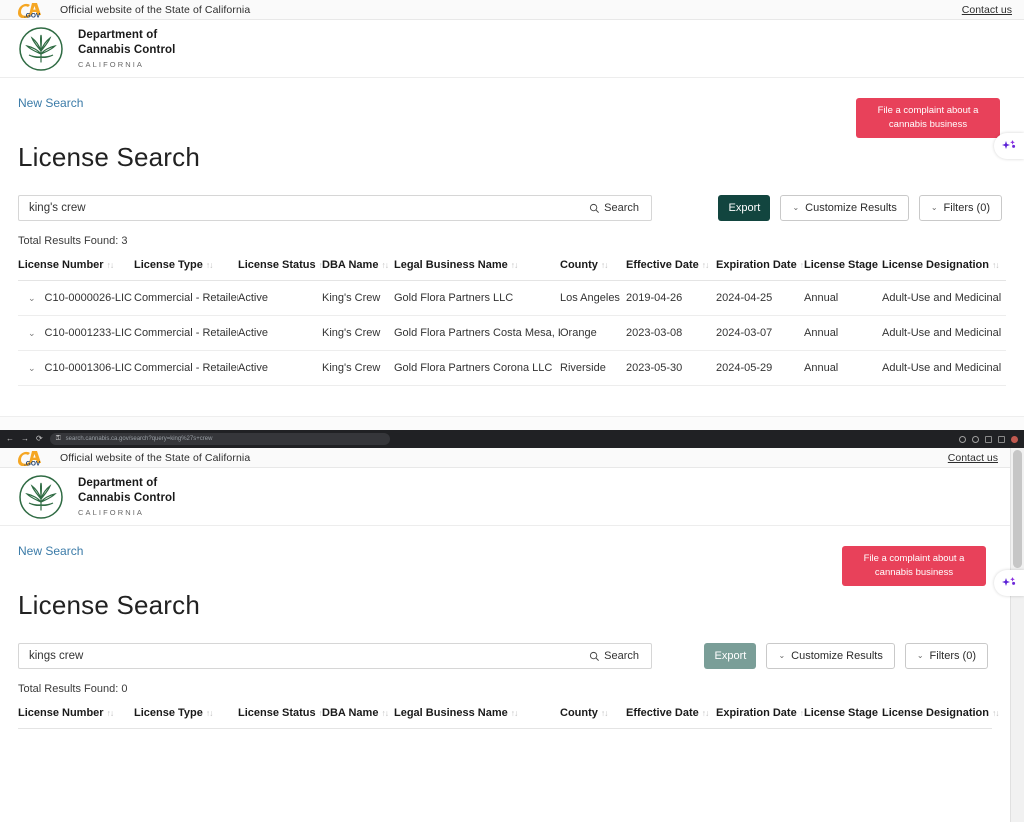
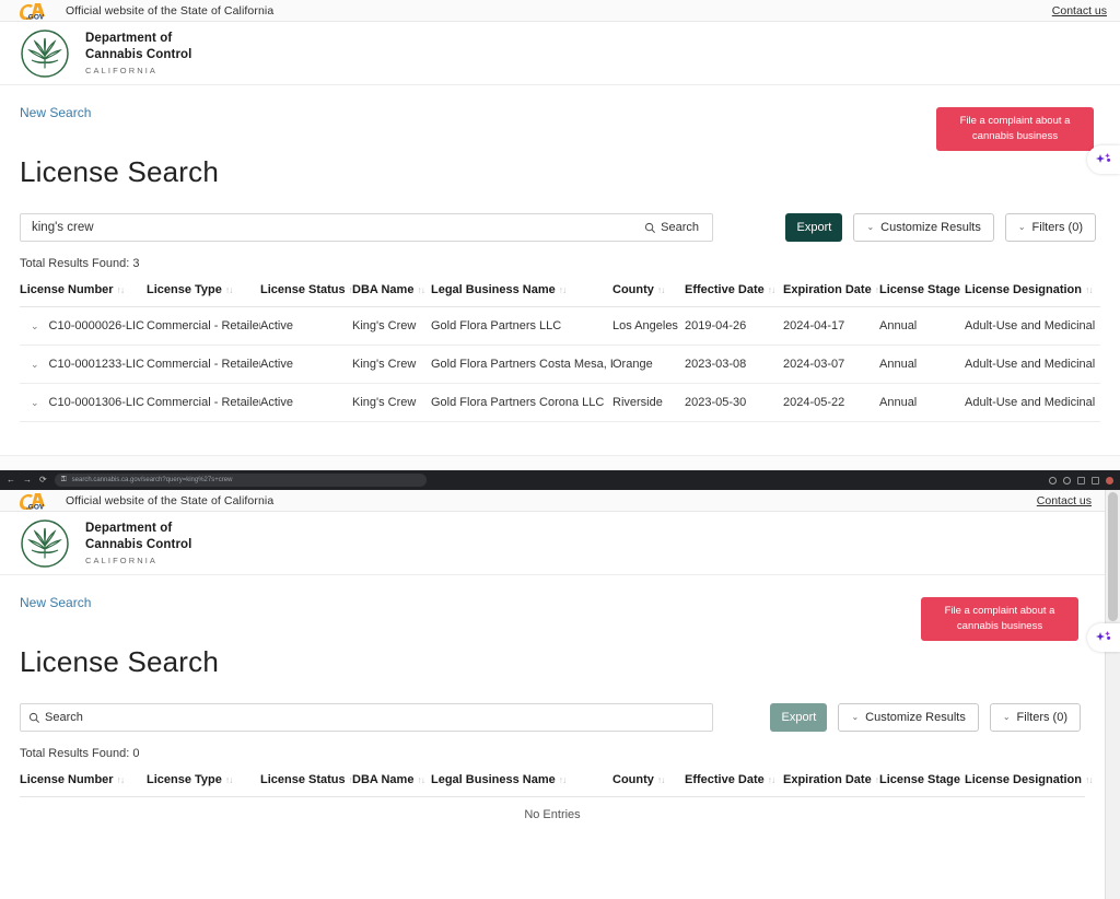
  Official website of the State of California
  Contact us
  Department of
  Cannabis Control
  CALIFORNIA
  New Search
  File a complaint about a
  cannabis business
  License Search
  king's crew
  Search
  Export
  ⌄
  Customize Results
  ⌄
  Filters (0)
  Total Results Found: 3
  License Number ↑↓	License Type ↑↓	License Status ↑↓	DBA Name ↑↓	Legal Business Name ↑↓	County ↑↓	Effective Date ↑↓	Expiration Date ↑↓	License Stage ↑↓	License Designation ↑↓
- ⌄ C10-0000026-LIC	Commercial - Retaile	Active	King's Crew	Gold Flora Partners LLC	Los Angeles	2019-04-26	2024-04-25	Annual	Adult-Use and Medicinal
+ ⌄ C10-0000026-LIC	Commercial - Retaile	Active	King's Crew	Gold Flora Partners LLC	Los Angeles	2019-04-26	2024-04-17	Annual	Adult-Use and Medicinal
  ⌄ C10-0001233-LIC	Commercial - Retaile	Active	King's Crew	Gold Flora Partners Costa Mesa,	Orange	2023-03-08	2024-03-07	Annual	Adult-Use and Medicinal
- ⌄ C10-0001306-LIC	Commercial - Retaile	Active	King's Crew	Gold Flora Partners Corona LLC	Riverside	2023-05-30	2024-05-29	Annual	Adult-Use and Medicinal
+ ⌄ C10-0001306-LIC	Commercial - Retaile	Active	King's Crew	Gold Flora Partners Corona LLC	Riverside	2023-05-30	2024-05-22	Annual	Adult-Use and Medicinal
  ←
  →
  ⟳
  Official website of the State of California
  Contact us
  Department of
  Cannabis Control
  CALIFORNIA
  New Search
  File a complaint about a
  cannabis business
  License Search
- kings crew
  Search
  Export
  ⌄
  Customize Results
  ⌄
  Filters (0)
  Total Results Found: 0
  License Number ↑↓	License Type ↑↓	License Status ↑↓	DBA Name ↑↓	Legal Business Name ↑↓	County ↑↓	Effective Date ↑↓	Expiration Date ↑↓	License Stage ↑↓	License Designation ↑↓
+ No Entries
